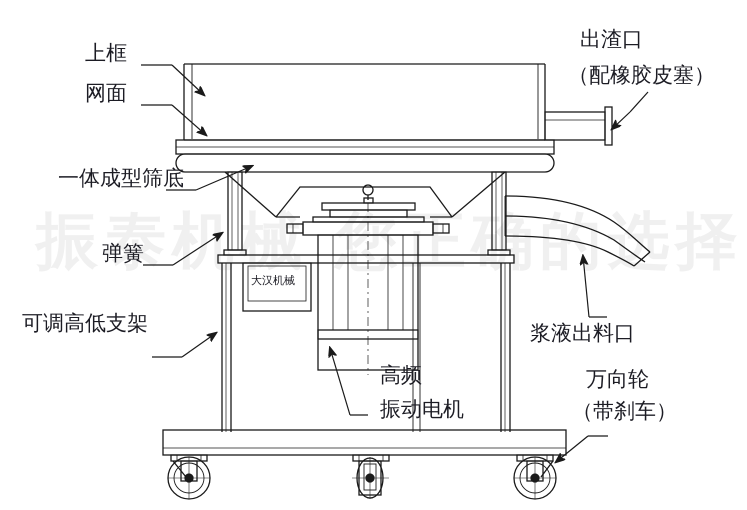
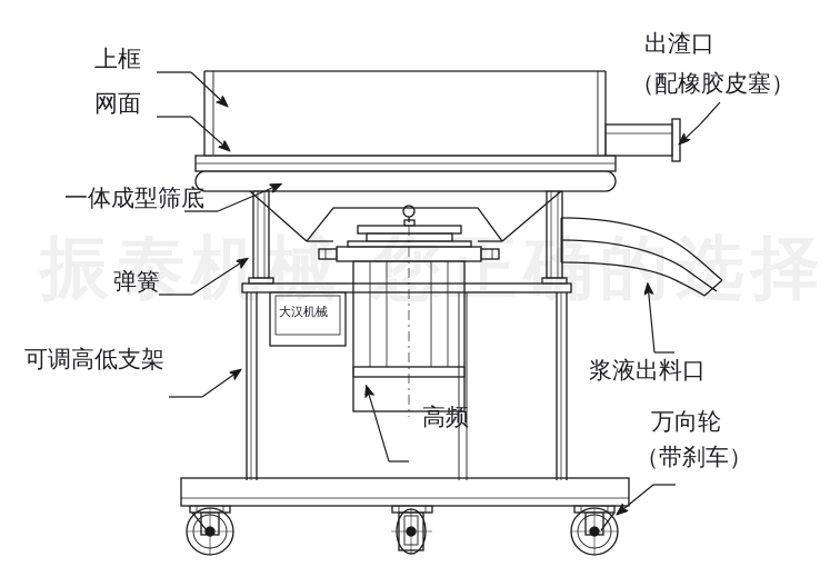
  振泰机械 您正的选择
  上框
  网面
  一体成型筛底
  弹簧
  可调高低支架
  出渣口
  （配橡胶皮塞）
  浆液出料口
  万向轮
  （带刹车）
  高频
- 振动电机
  大汉机械
